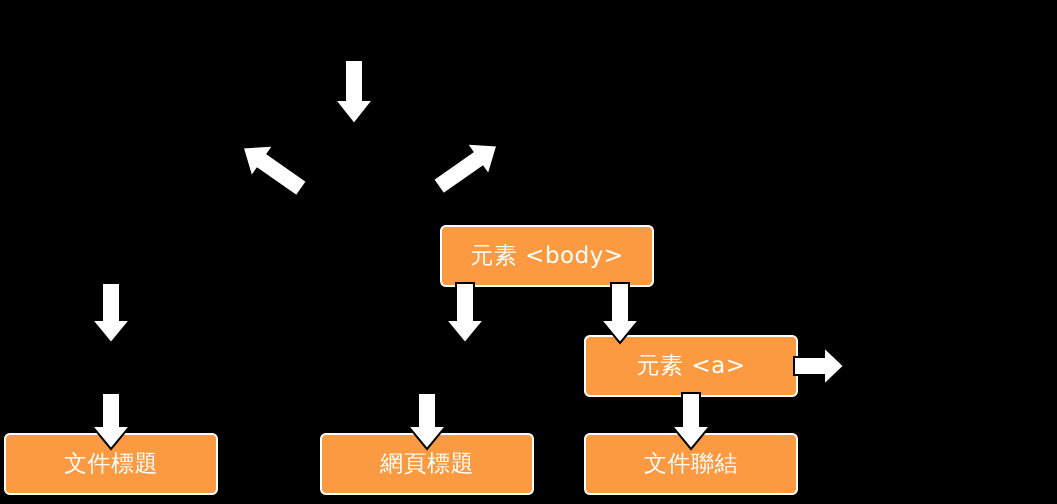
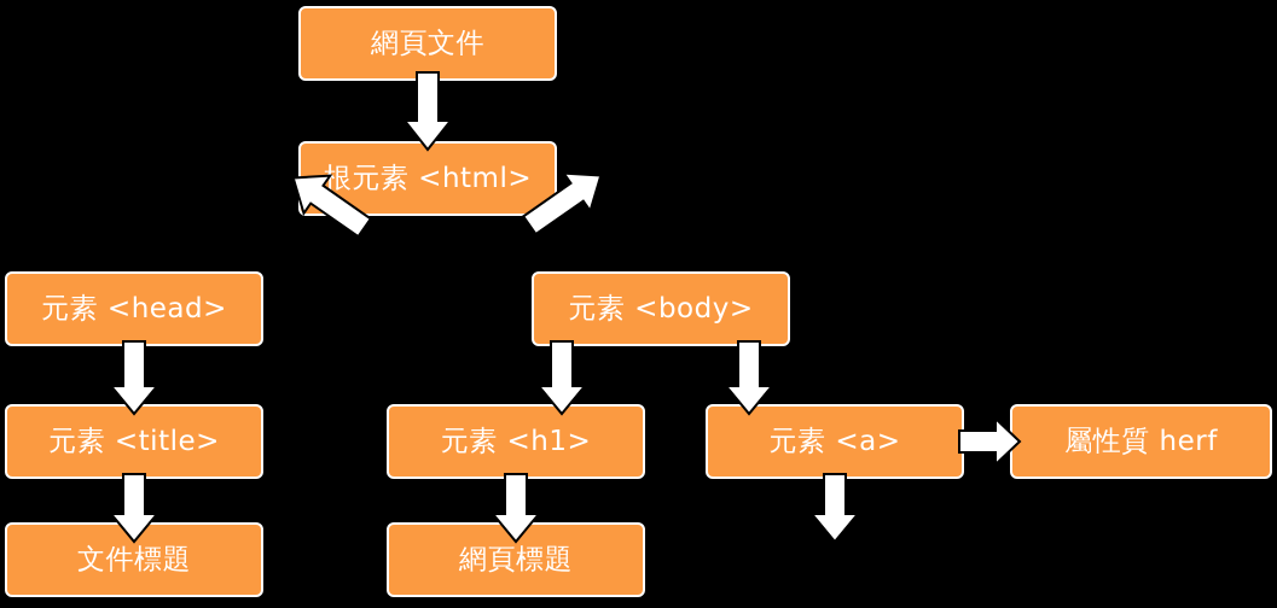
+ 網頁文件
+ 根元素 <html>
+ 元素 <head>
  元素 <body>
+ 元素 <title>
+ 元素 <h1>
  元素 <a>
+ 屬性質 herf
  文件標題
  網頁標題
- 文件聯結
